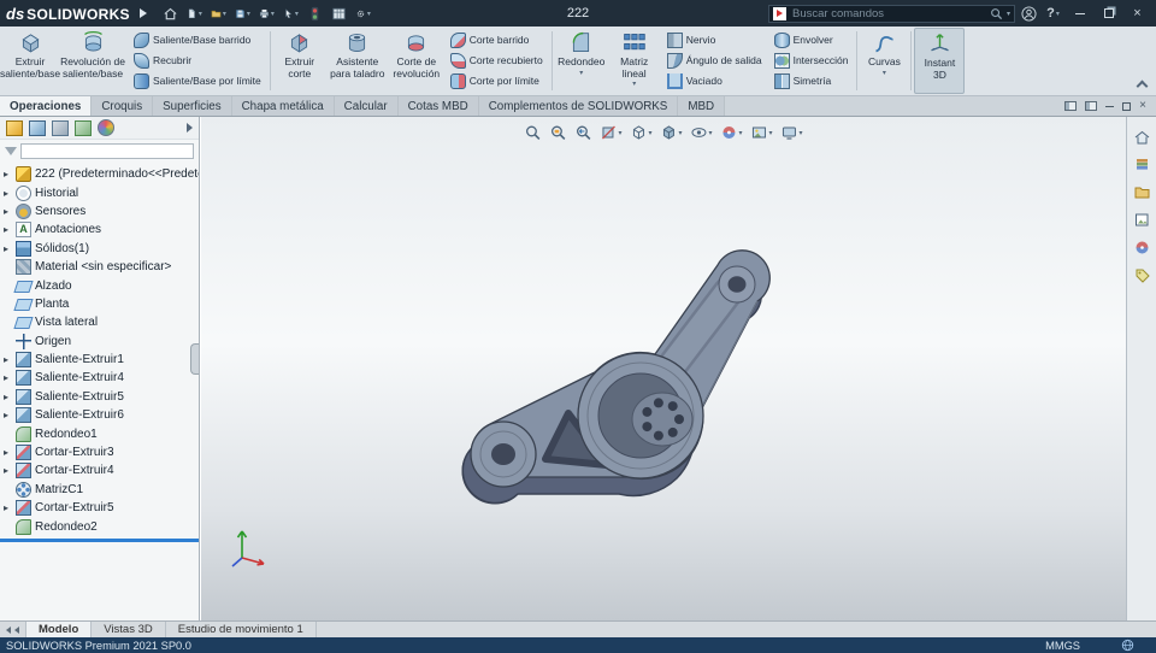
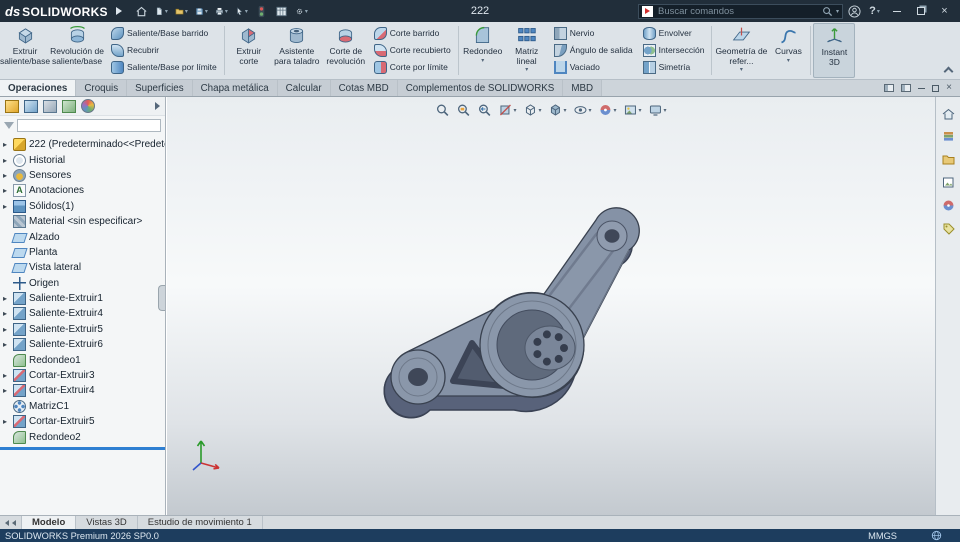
  ds
  SOLIDWORKS
  222
  Buscar comandos
  ?
  ×
  Extruir saliente/base
  Revolución de saliente/base
  Saliente/Base barrido
  Recubrir
  Saliente/Base por límite
  Extruir corte
  Asistente para taladro
  Corte de revolución
  Corte barrido
  Corte recubierto
  Corte por límite
  Redondeo
  Matriz lineal
  Nervio
  Ángulo de salida
  Vaciado
  Envolver
  Intersección
  Simetría
+ Geometría de refer...
  Curvas
  Instant 3D
  Operaciones
  Croquis
  Superficies
  Chapa metálica
  Calcular
  Cotas MBD
  Complementos de SOLIDWORKS
  MBD
  ×
  222 (Predeterminado<<Predet
  Historial
  Sensores
  Anotaciones
  Sólidos(1)
  Material <sin especificar>
  Alzado
  Planta
  Vista lateral
  Origen
  Saliente-Extruir1
  Saliente-Extruir4
  Saliente-Extruir5
  Saliente-Extruir6
  Redondeo1
  Cortar-Extruir3
  Cortar-Extruir4
  MatrizC1
  Cortar-Extruir5
  Redondeo2
  Modelo
  Vistas 3D
  Estudio de movimiento 1
- SOLIDWORKS Premium 2021 SP0.0
+ SOLIDWORKS Premium 2026 SP0.0
  MMGS
